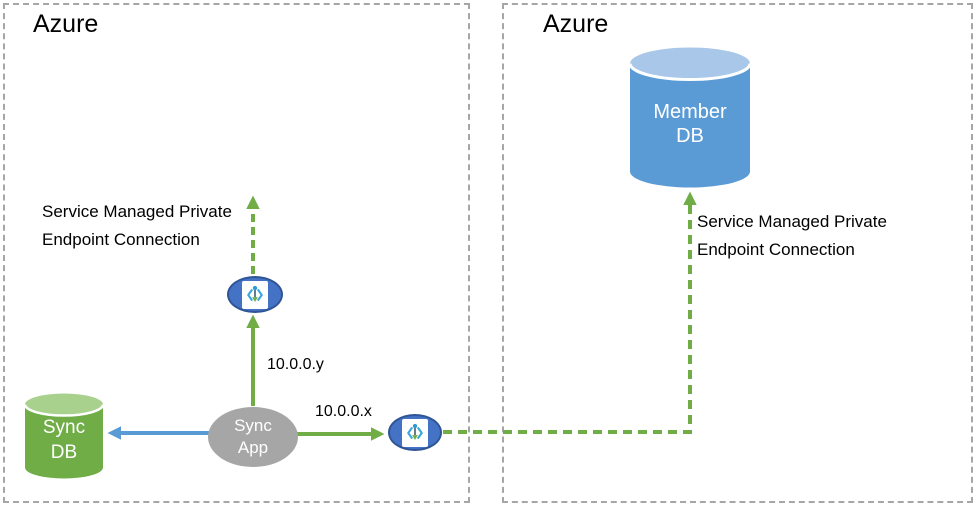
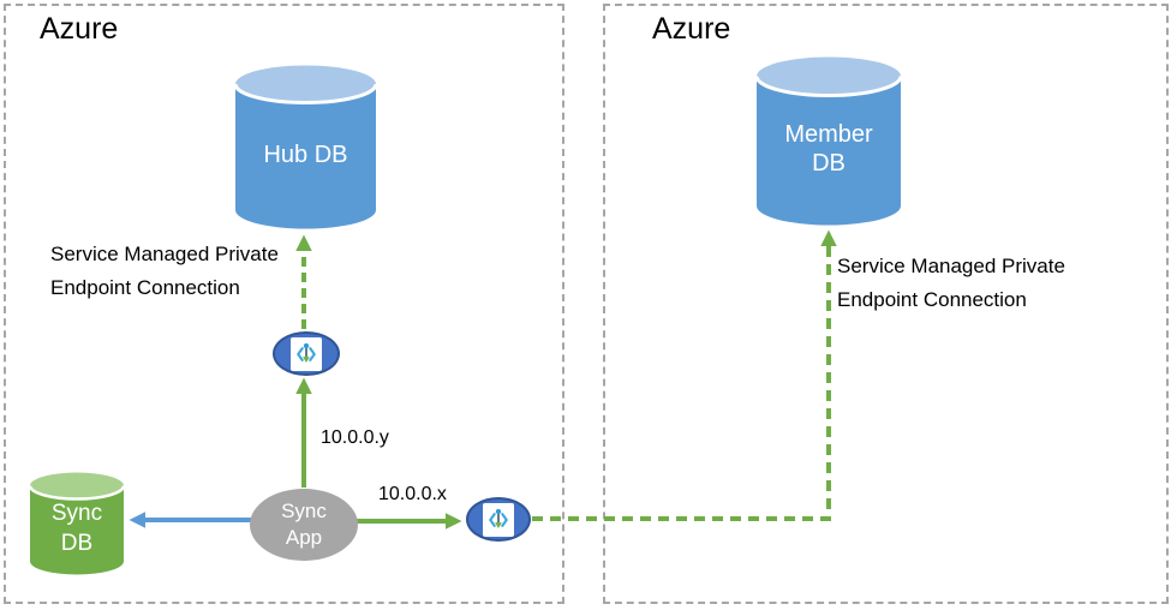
  Azure
  Azure
+ Hub DB
  Member
  DB
  Sync
  DB
  Sync
  App
  Service Managed Private
  Endpoint Connection
  Service Managed Private
  Endpoint Connection
  10.0.0.y
  10.0.0.x
